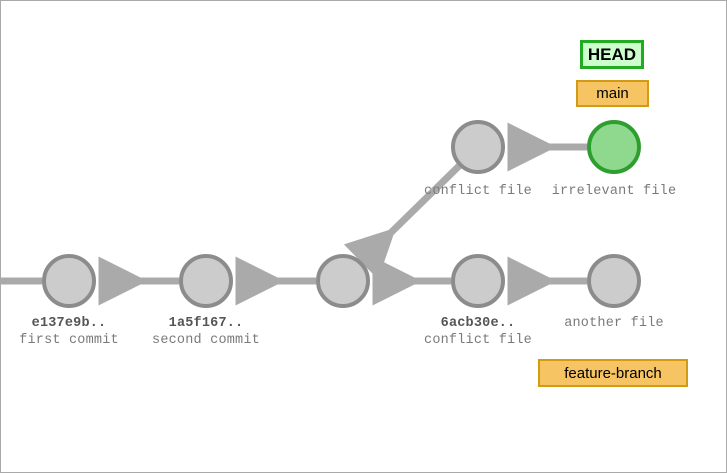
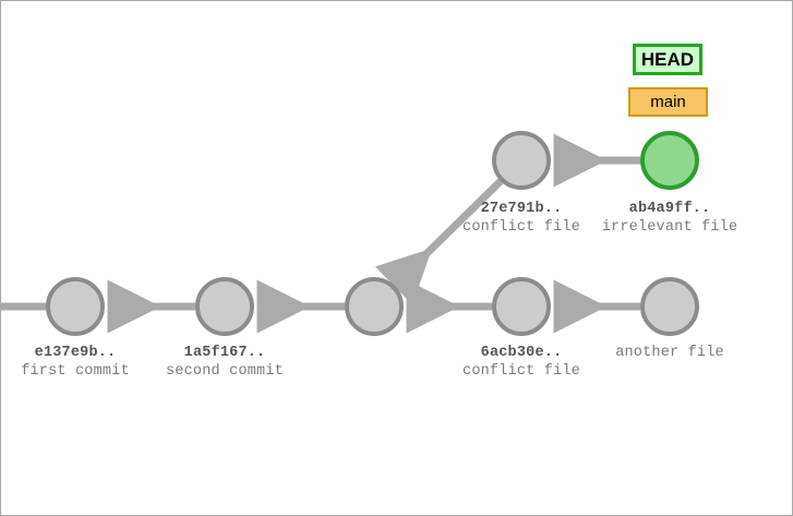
  e137e9b..
  first commit
  1a5f167..
  second commit
  6acb30e..
  conflict file
  another file
+ 27e791b..
  conflict file
+ ab4a9ff..
  irrelevant file
  HEAD
  main
- feature-branch
